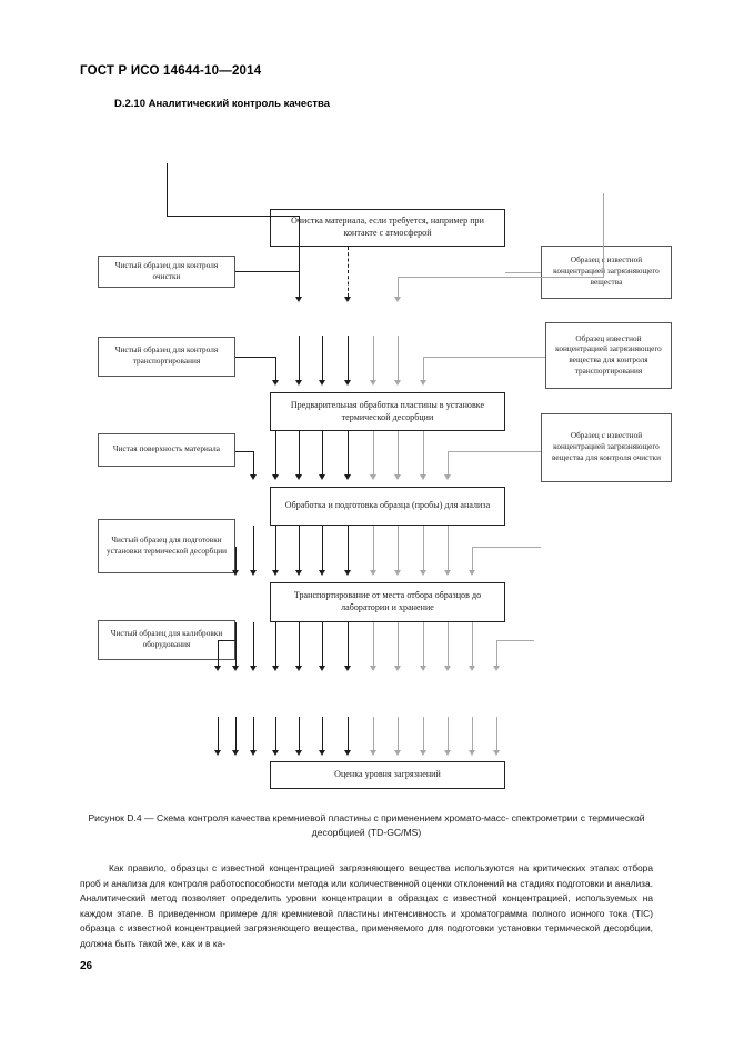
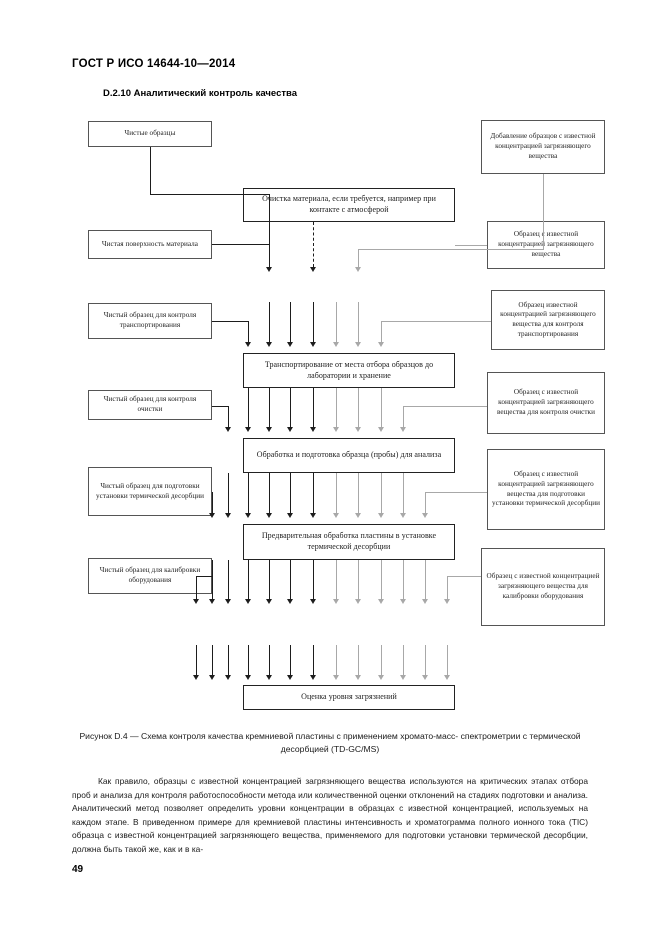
  ГОСТ Р ИСО 14644-10—2014
  D.2.10 Аналитический контроль качества
+ Чистые образцы
- Чистый образец для контроля очистки
+ Чистая поверхность материала
  Чистый образец для контроля транспортирования
- Чистая поверхность материала
+ Чистый образец для контроля очистки
  Чистый образец для подготовки установки термической десорбции
  Чистый образец для калибровки оборудования
  Оистка материала, если требуется, например при контакте с атмосферой
- Предварительная обработка пластины в установке термической десорбции
+ Транспортирование от места отбора образцов до лаборатории и хранение
  Обработка и подготовка образца (пробы) для анализа
- Транспортирование от места отбора образцов до лаборатории и хранение
+ Предварительная обработка пластины в установке термической десорбции
  Оценка уровня загрязнений
+ Добавление образцов с известной концентрацией загрязняющего вещества
  Образец известной концентрацие загрязняющего
  Образец известной концентрацией загрязняющего вещества для контроля транспортирования
  Образец с известной концентрацией загрязняющего вещества для контроля очистки
+ Образец с известной концентрацией загрязняющего вещества для подготовки установки термической десорбции
+ Образец с известной концентрацией загрязняющего вещества для калибровки оборудования
  Рисунок D.4 — Схема контроля качества кремниевой пластины с применением хромато-масс- спектрометрии с термической десорбцией (TD-GC/MS)
  Как правило, образцы с известной концентрацией загрязняющего вещества используются на критических этапах отбора проб и анализа для контроля работоспособности метода или количественной оценки отклонений на стадиях подготовки и анализа. Аналитический метод позволяет определить уровни концентрации в образцах с известной концентрацией, используемых на каждом этапе. В приведенном примере для кремниевой пластины интенсивность и хроматограмма полного ионного тока (TIC) образца с известной концентрацией загрязняющего вещества, применяемого для подготовки установки термической десорбции, должна быть такой же, как и в ка-
- 26
+ 49
